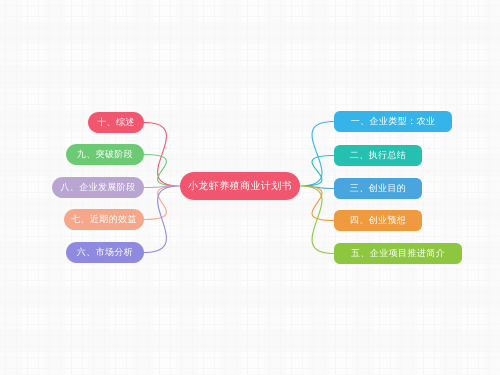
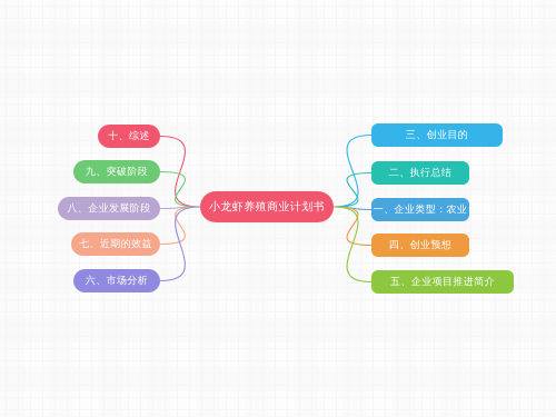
  小龙虾养殖商业计划书
  十、综述
  九、突破阶段
  八、企业发展阶段
  七、近期的效益
  六、市场分析
- 一、企业类型：农业
+ 三、创业目的
  二、执行总结
- 三、创业目的
+ 一、企业类型：农业
  四、创业预想
  五、企业项目推进简介
